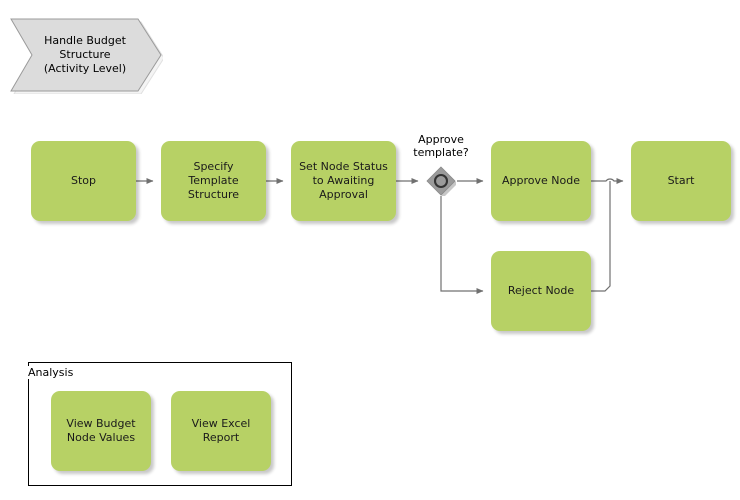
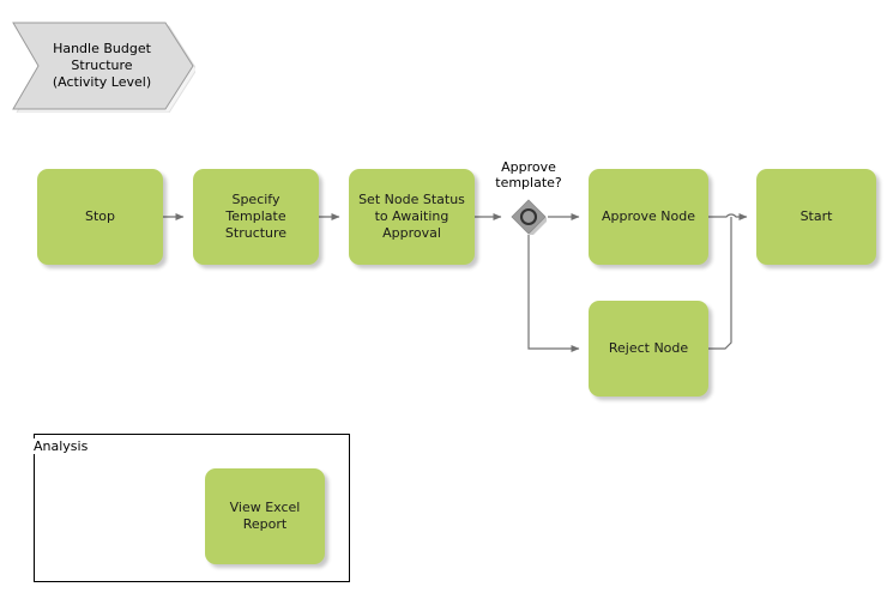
  Handle Budget
  Structure
  (Activity Level)
  Stop
  Specify
  Template
  Structure
  Set Node Status
  to Awaiting
  Approval
  Approve Node
  Start
  Reject Node
  Approve
  template?
  Analysis
- View Budget
- Node Values
  View Excel
  Report
